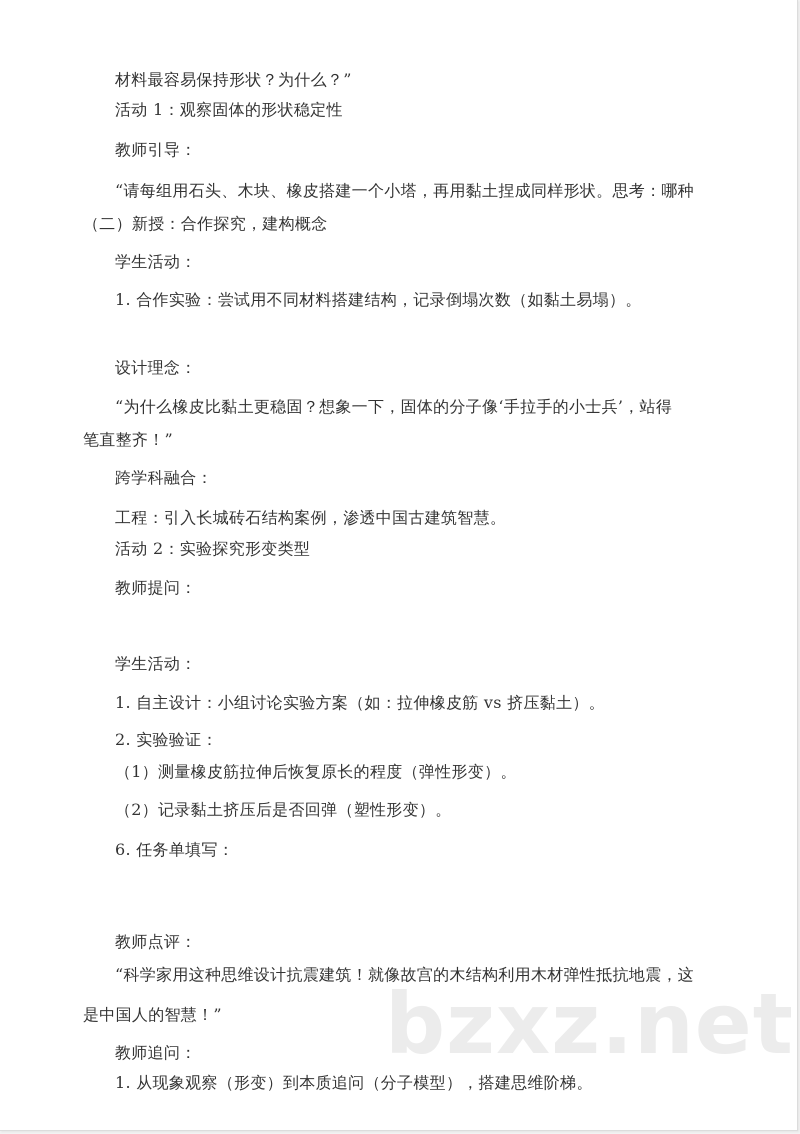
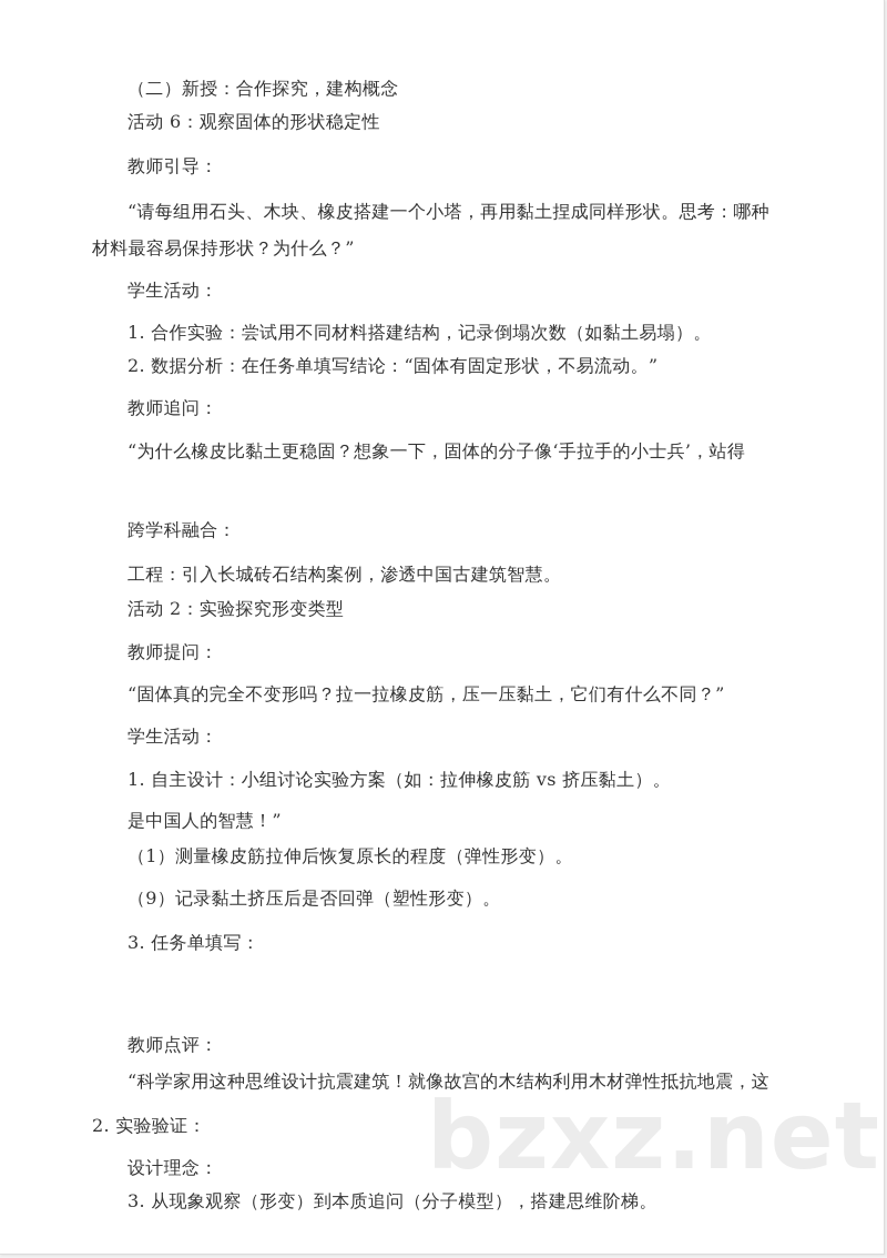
  bzxz.net
- 材料最容易保持形状？为什么？”
+ （二）新授：合作探究，建构概念
- 活动 1：观察固体的形状稳定性
+ 活动 6：观察固体的形状稳定性
  教师引导：
  “请每组用石头、木块、橡皮搭建一个小塔，再用黏土捏成同样形状。思考：哪种
- （二）新授：合作探究，建构概念
+ 材料最容易保持形状？为什么？”
  学生活动：
  1. 合作实验：尝试用不同材料搭建结构，记录倒塌次数（如黏土易塌）。
+ 2. 数据分析：在任务单填写结论：“固体有固定形状，不易流动。”
- 设计理念：
+ 教师追问：
  “为什么橡皮比黏土更稳固？想象一下，固体的分子像‘手拉手的小士兵’，站得
- 笔直整齐！”
  跨学科融合：
  工程：引入长城砖石结构案例，渗透中国古建筑智慧。
  活动 2：实验探究形变类型
  教师提问：
+ “固体真的完全不变形吗？拉一拉橡皮筋，压一压黏土，它们有什么不同？”
  学生活动：
  1. 自主设计：小组讨论实验方案（如：拉伸橡皮筋 vs 挤压黏土）。
- 2. 实验验证：
+ 是中国人的智慧！”
  （1）测量橡皮筋拉伸后恢复原长的程度（弹性形变）。
- （2）记录黏土挤压后是否回弹（塑性形变）。
+ （9）记录黏土挤压后是否回弹（塑性形变）。
- 6. 任务单填写：
+ 3. 任务单填写：
  教师点评：
  “科学家用这种思维设计抗震建筑！就像故宫的木结构利用木材弹性抵抗地震，这
- 是中国人的智慧！”
+ 2. 实验验证：
- 教师追问：
+ 设计理念：
- 1. 从现象观察（形变）到本质追问（分子模型），搭建思维阶梯。
+ 3. 从现象观察（形变）到本质追问（分子模型），搭建思维阶梯。
